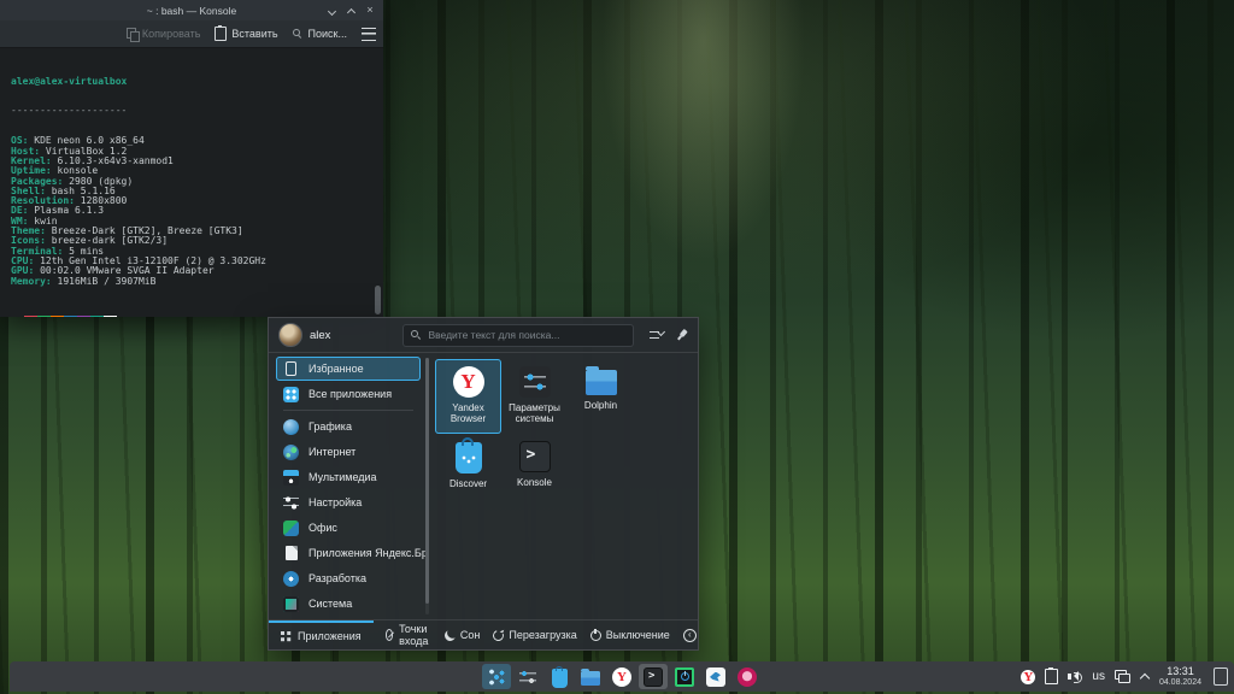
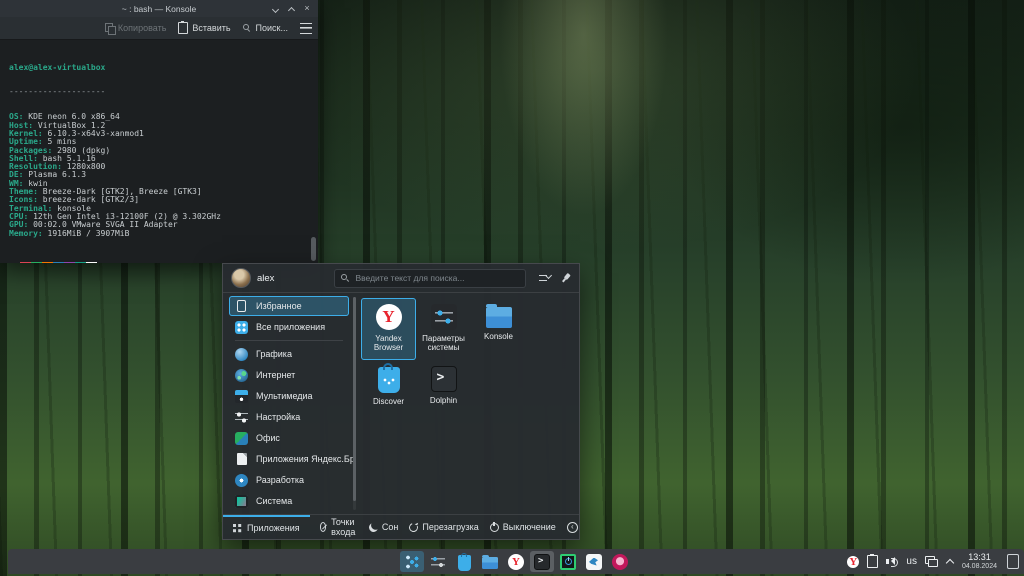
  ~ : bash — Konsole
  ×
  Копировать
  Вставить
  Поиск...
  alex@alex-virtualbox
  --------------------
  OS: KDE neon 6.0 x86_64
  Host: VirtualBox 1.2
  Kernel: 6.10.3-x64v3-xanmod1
- Uptime: konsole
+ Uptime: 5 mins
  Packages: 2980 (dpkg)
  Shell: bash 5.1.16
  Resolution: 1280x800
  DE: Plasma 6.1.3
  WM: kwin
  Theme: Breeze-Dark [GTK2], Breeze [GTK3]
  Icons: breeze-dark [GTK2/3]
- Terminal: 5 mins
+ Terminal: konsole
  CPU: 12th Gen Intel i3-12100F (2) @ 3.302GHz
  GPU: 00:02.0 VMware SVGA II Adapter
  Memory: 1916MiB / 3907MiB
  alex
  Введите текст для поиска...
  Избранное
  Все приложения
  Графика
  Интернет
  Мультимедиа
  Настройка
  Офис
  Приложения Яндекс.Б
  Разработка
  Система
  Yandex Browser
  Параметры системы
- Dolphin
+ Konsole
  Discover
- Konsole
+ Dolphin
  Приложения
  Точки входа
  Сон
  Перезагрузка
  Выключение
  ‹
  us
  13:31
